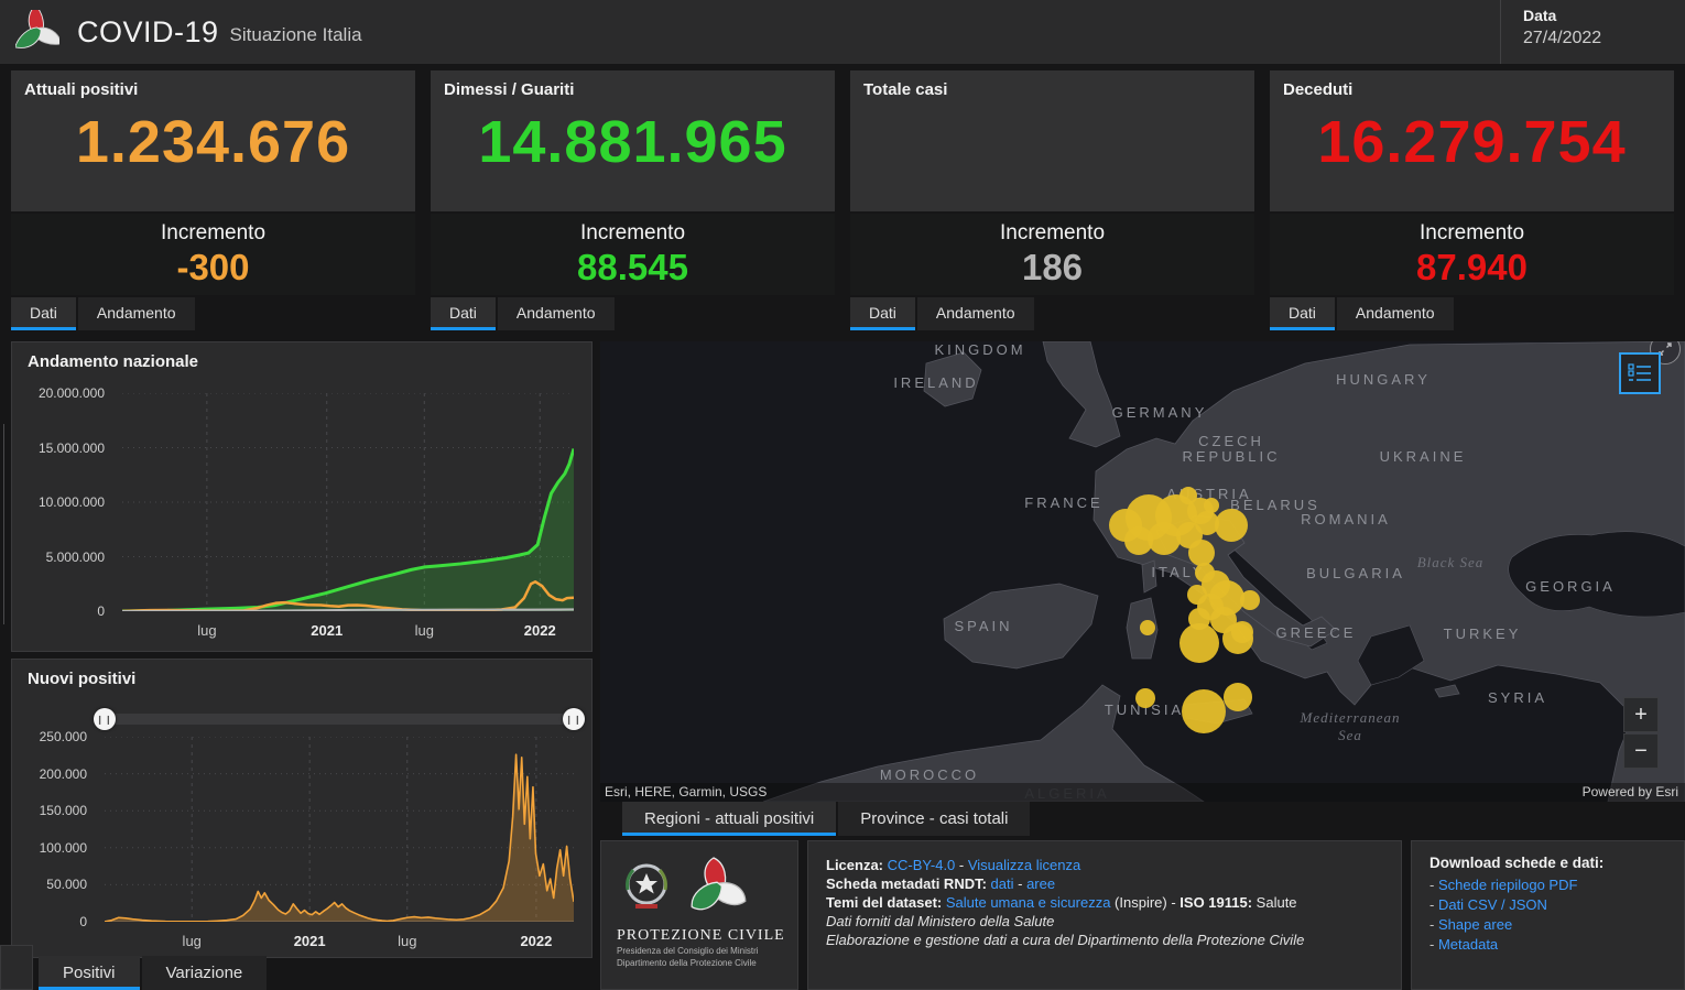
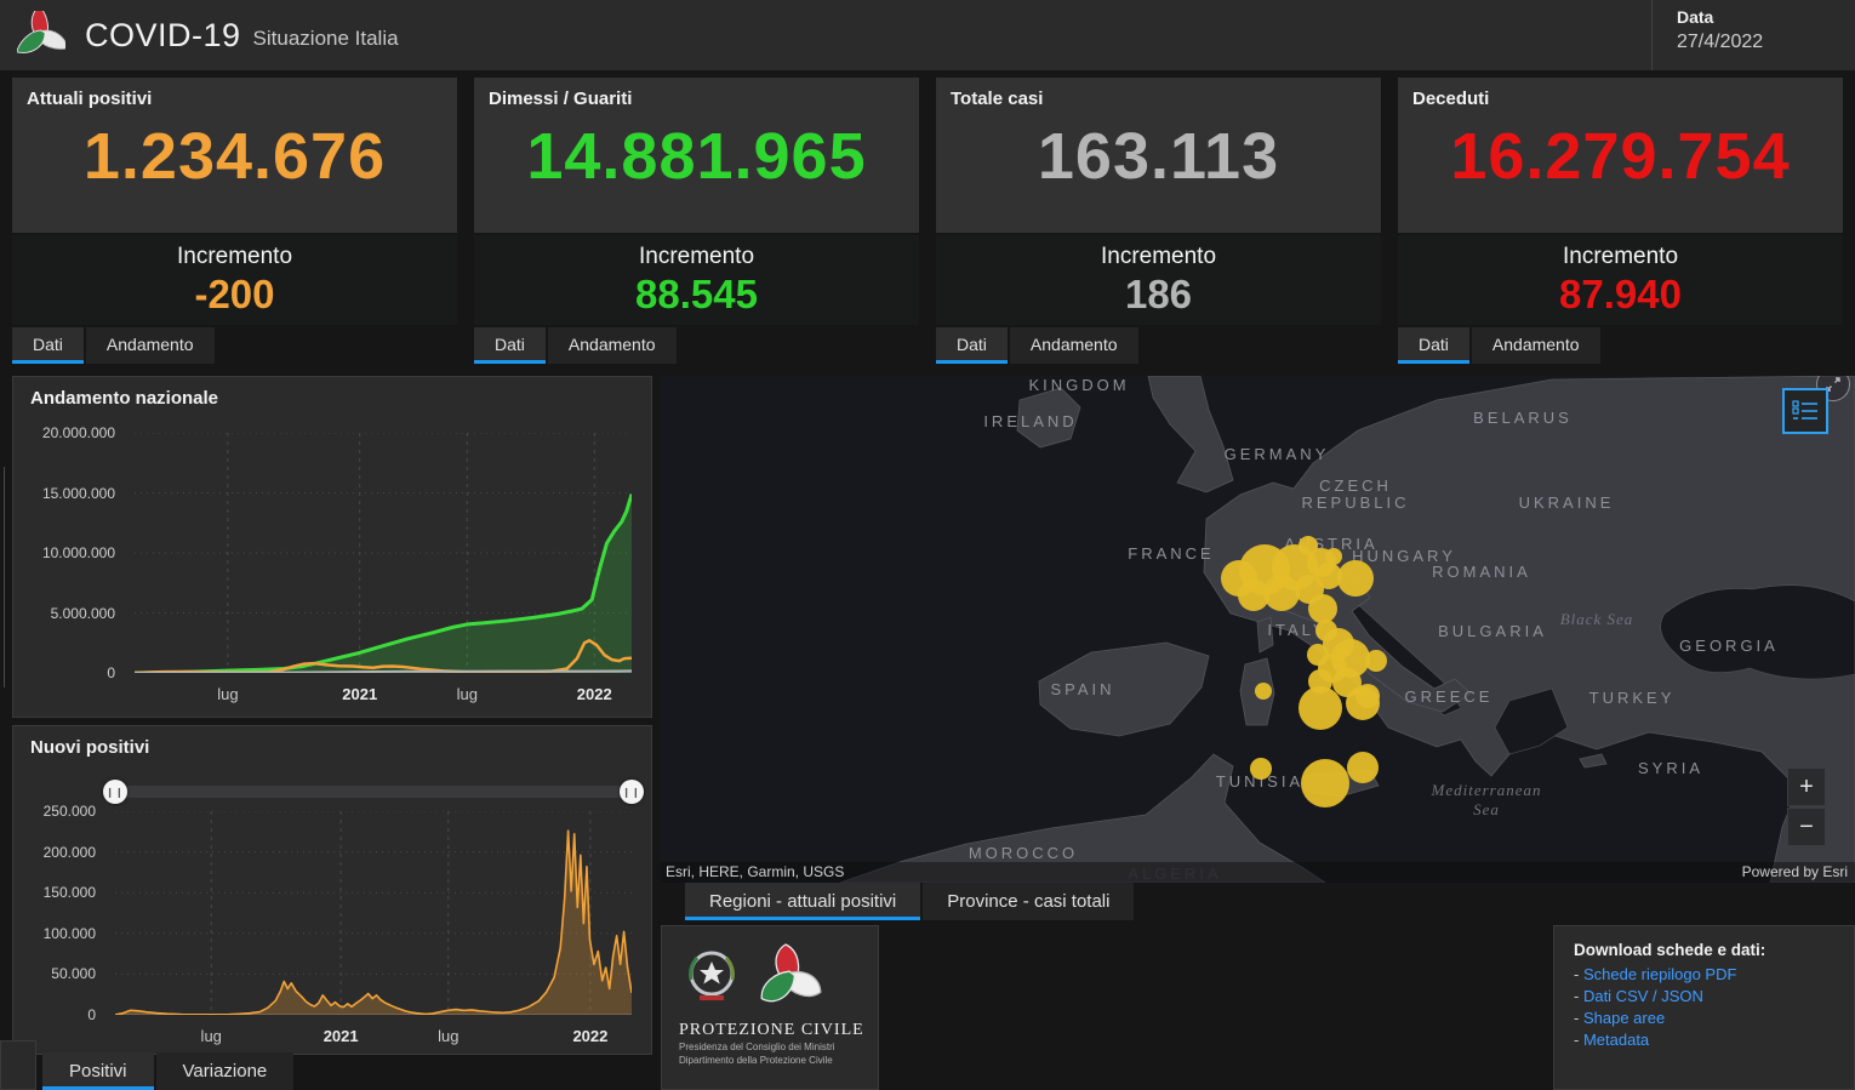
  COVID-19
  Situazione Italia
  Data
  27/4/2022
  Attuali positivi
  1.234.676
  Incremento
- -300
+ -200
  Dati
  Andamento
  Dimessi / Guariti
  14.881.965
  Incremento
  88.545
  Dati
  Andamento
  Totale casi
+ 163.113
  Incremento
  186
  Dati
  Andamento
  Deceduti
  16.279.754
  Incremento
  87.940
  Dati
  Andamento
  Andamento nazionale
  20.000.000
  15.000.000
  10.000.000
  5.000.000
  0
  lug
  2021
  lug
  2022
  Nuovi positivi
  ❙❙
  ❙❙
  250.000
  200.000
  150.000
  100.000
  50.000
  0
  lug
  2021
  lug
  2022
  Positivi
  Variazione
  KINGDOM
  IRELAND
  GERMANY
- HUNGARY
+ BELARUS
  CZECH
  REPUBLIC
  UKRAINE
  ASTRIA
- BELARUS
+ HUNGARY
  ROMANIA
  FRANCE
  ITAL
  SPAIN
  BULGARIA
  Black Sea
  GEORGIA
  GREECE
  TURKEY
  SYRIA
  Mediterranean
  Sea
  TUNISIA
  MOROCCO
  ALGERIA
  +
  −
  Esri, HERE, Garmin, USGS
  Powered by Esri
  Regioni - attuali positivi
  Province - casi totali
  PROTEZIONE CIVILE
  Presidenza del Consiglio dei Ministri
  Dipartimento della Protezione Civile
- Licenza: CC-BY-4.0 - Visualizza licenza
- Scheda metadati RNDT: dati - aree
- Temi del dataset: Salute umana e sicurezza (Inspire) - ISO 19115: Salute
- Dati forniti dal Ministero della Salute
- Elaborazione e gestione dati a cura del Dipartimento della Protezione Civile
  Download schede e dati:
  - Schede riepilogo PDF
  - Dati CSV / JSON
  - Shape aree
  - Metadata
